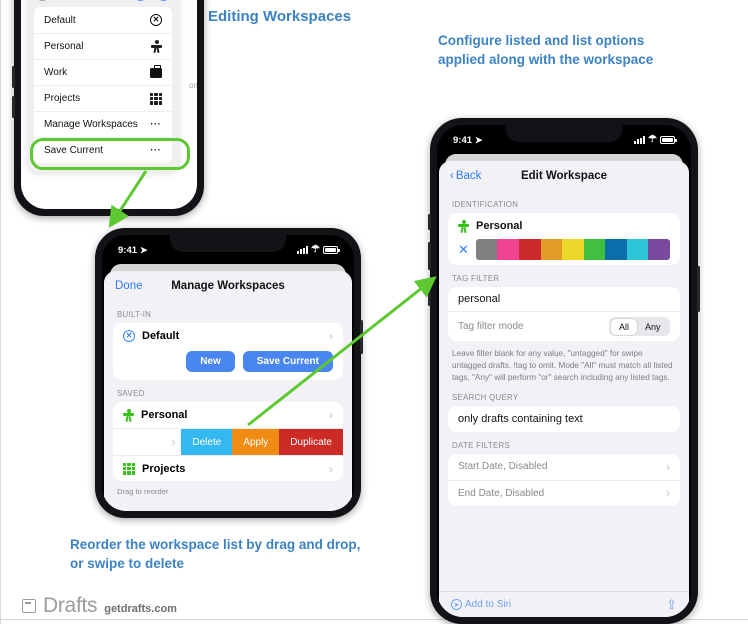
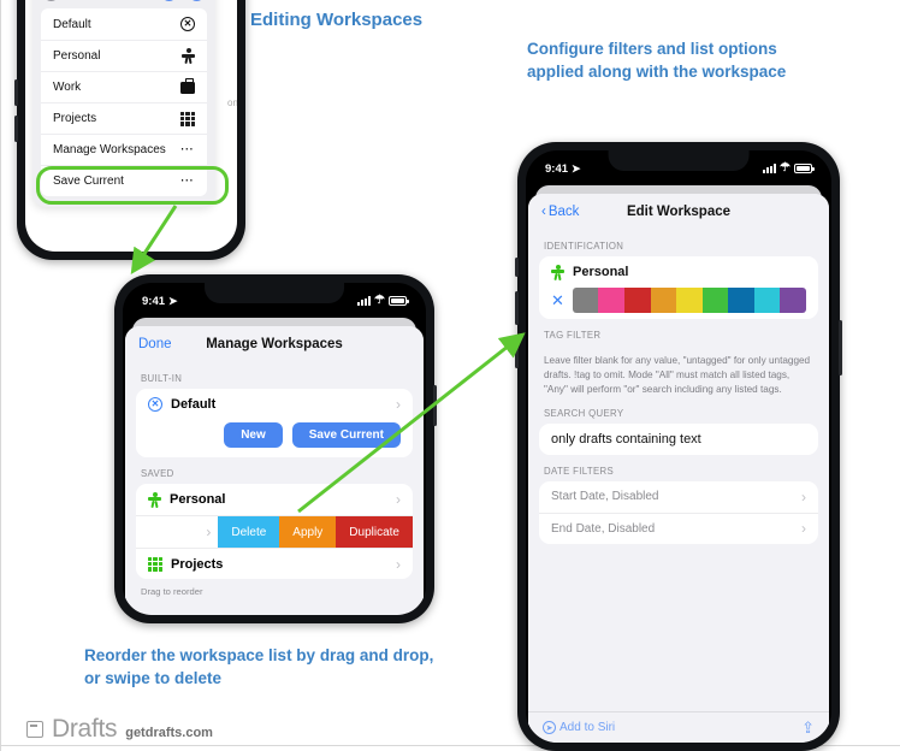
  Editing Workspaces
- Configure listed and list options applied along with the workspace
+ Configure filters and list options applied along with the workspace
  Reorder the workspace list by drag and drop, or swipe to delete
  Default
  ✕
  Personal
  Work
  Projects
  Manage Workspaces
  ⋯
  Save Current
  ⋯
  9:41
  ➤
  ☂
  Done
  Manage Workspaces
  BUILT-IN
  ✕
  Default
  ›
  New
  Save Current
  SAVED
  Personal
  ›
  ›
  Delete
  Apply
  Duplicate
  Projects
  ›
  Drag to reorder
  9:41
  ➤
  ☂
  ‹
  Back
  Edit Workspace
  IDENTIFICATION
  Personal
  ✕
  TAG FILTER
- personal
- Tag filter mode
- All
- Any
- Leave filter blank for any value, "untagged" for swipe untagged drafts. !tag to omit. Mode "All" must match all listed tags, "Any" will perform "or" search including any listed tags.
+ Leave filter blank for any value, "untagged" for only untagged drafts. !tag to omit. Mode "All" must match all listed tags, "Any" will perform "or" search including any listed tags.
  SEARCH QUERY
  only drafts containing text
  DATE FILTERS
  Start Date, Disabled
  ›
  End Date, Disabled
  ›
  Add to Siri
  ⇪
  Drafts
  getdrafts.com
